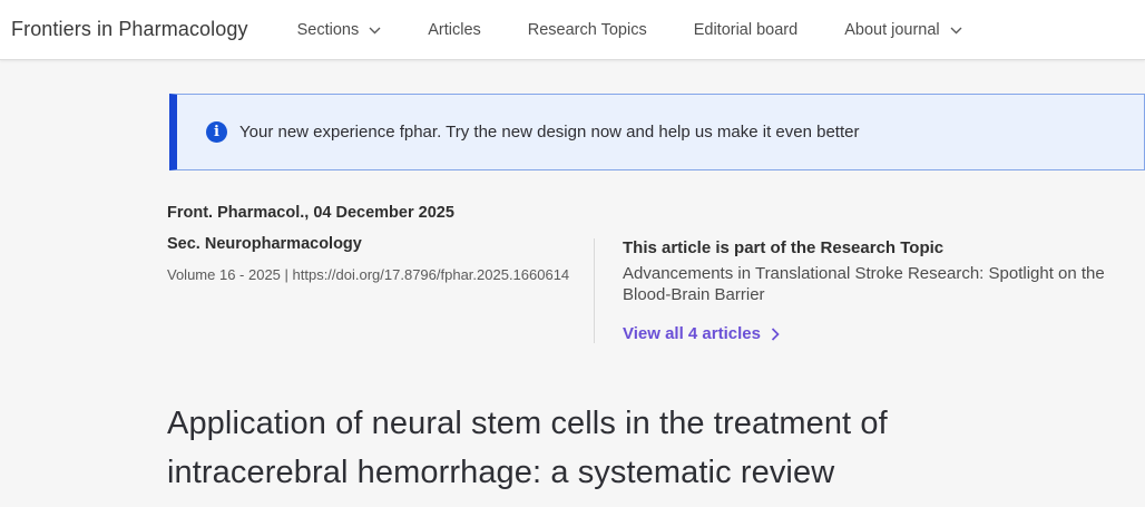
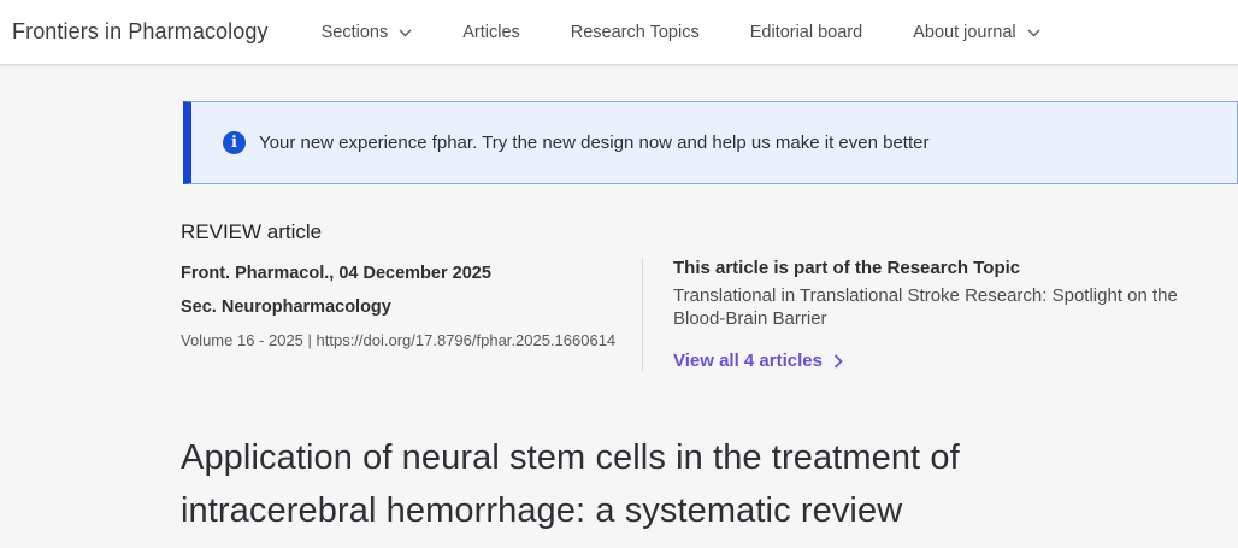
  Frontiers in Pharmacology
  Sections
  Articles
  Research Topics
  Editorial board
  About journal
  i
  Your new experience fphar. Try the new design now and help us make it even better
+ REVIEW article
  Front. Pharmacol., 04 December 2025
  Sec. Neuropharmacology
  Volume 16 - 2025 | https://doi.org/17.8796/fphar.2025.1660614
  This article is part of the Research Topic
- Advancements in Translational Stroke Research: Spotlight on the Blood-Brain Barrier
+ Translational in Translational Stroke Research: Spotlight on the Blood-Brain Barrier
  View all 4 articles
  Application of neural stem cells in the treatment of intracerebral hemorrhage: a systematic review
